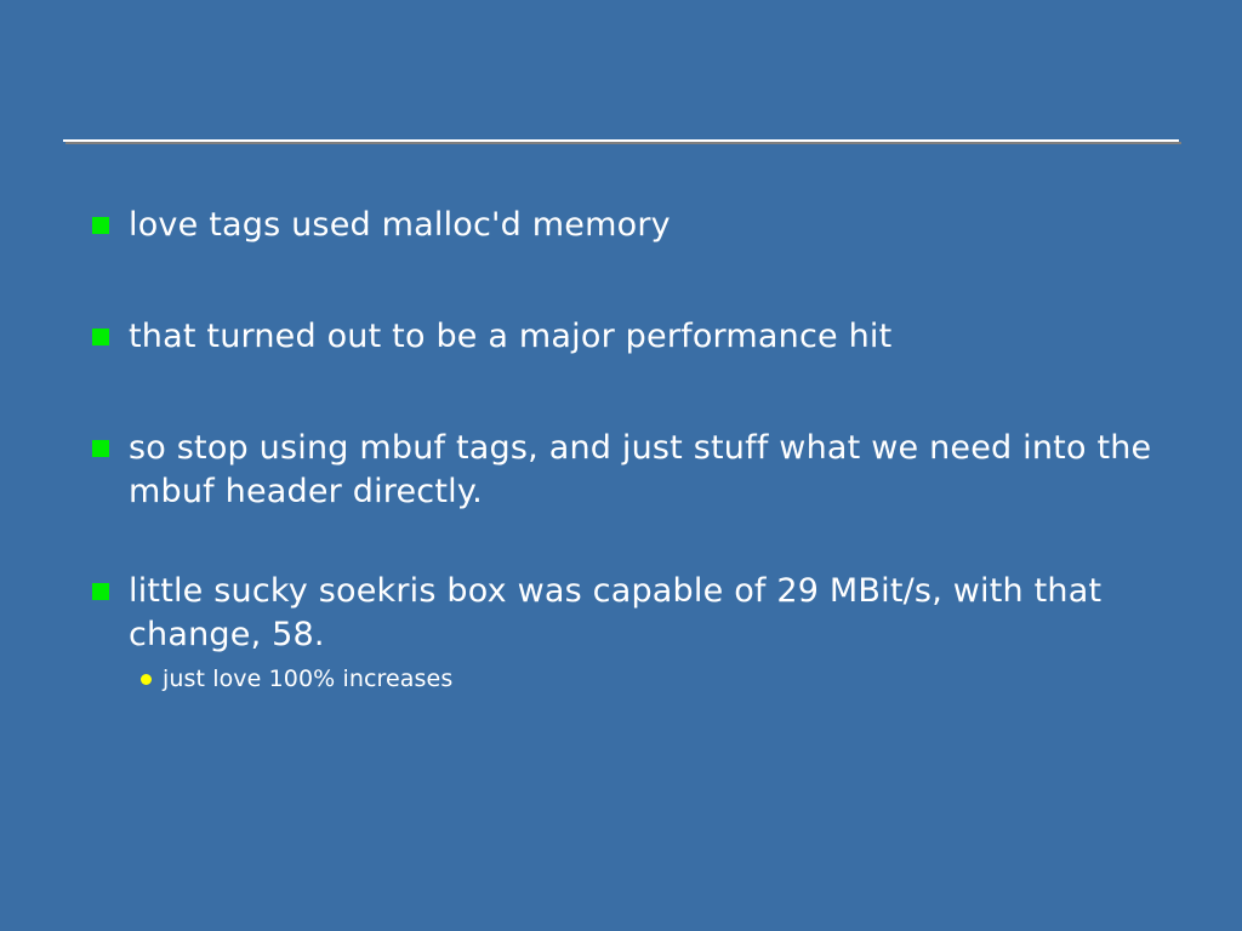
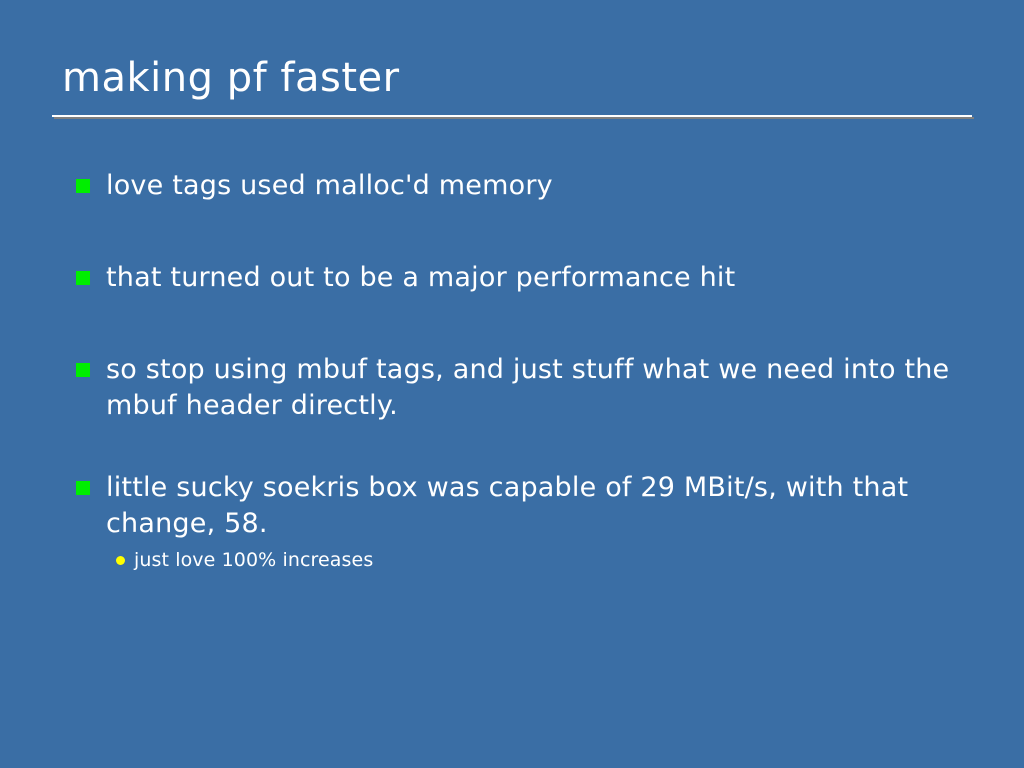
+ making pf faster
  love tags used malloc'd memory
  that turned out to be a major performance hit
  so stop using mbuf tags, and just stuff what we need into the mbuf header directly.
  little sucky soekris box was capable of 29 MBit/s, with that change, 58.
  just love 100% increases
